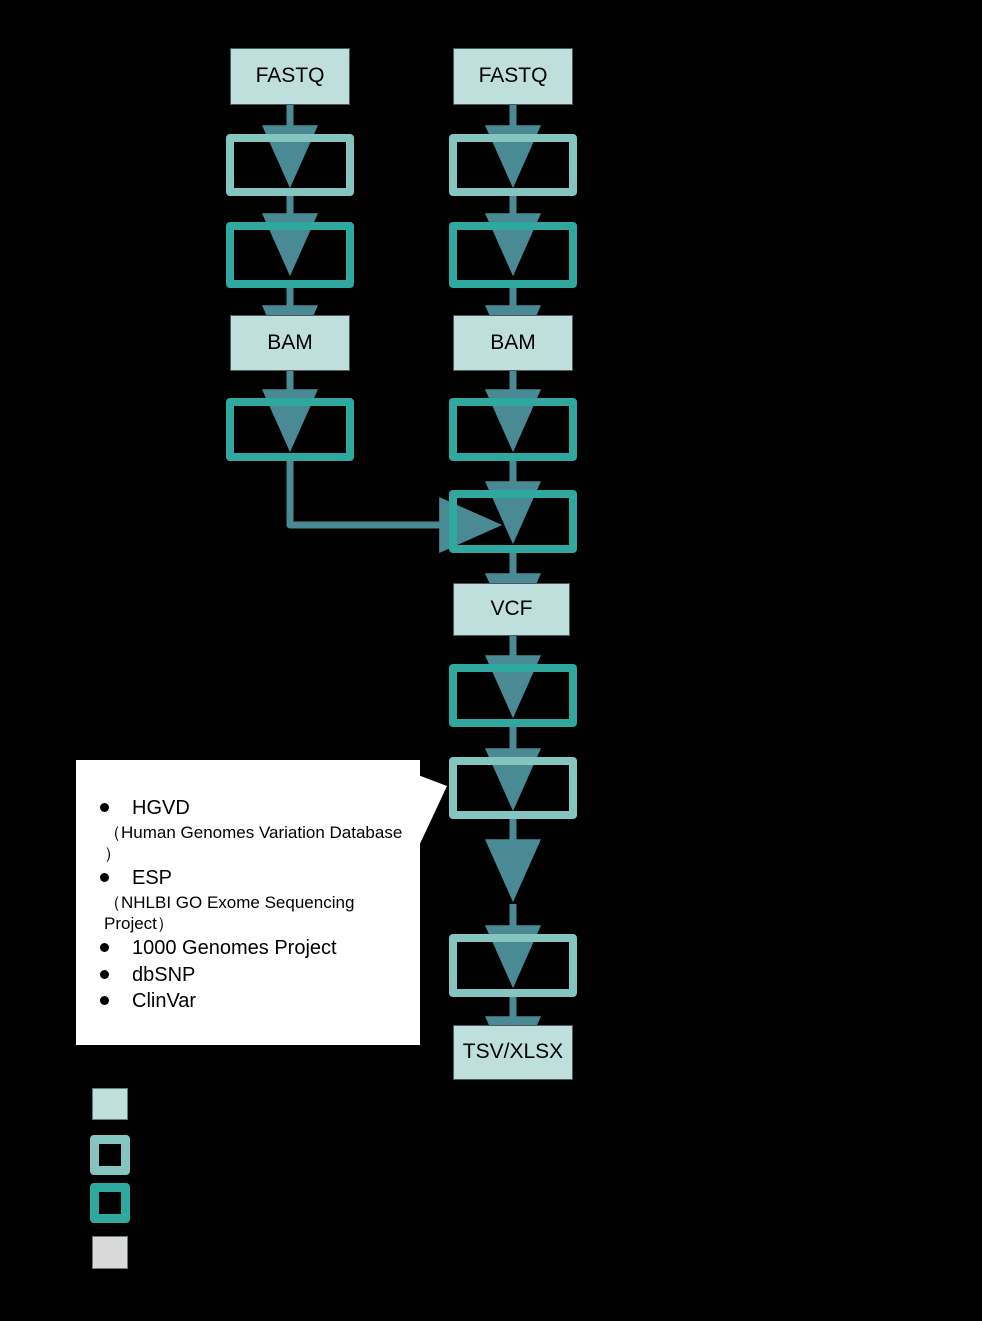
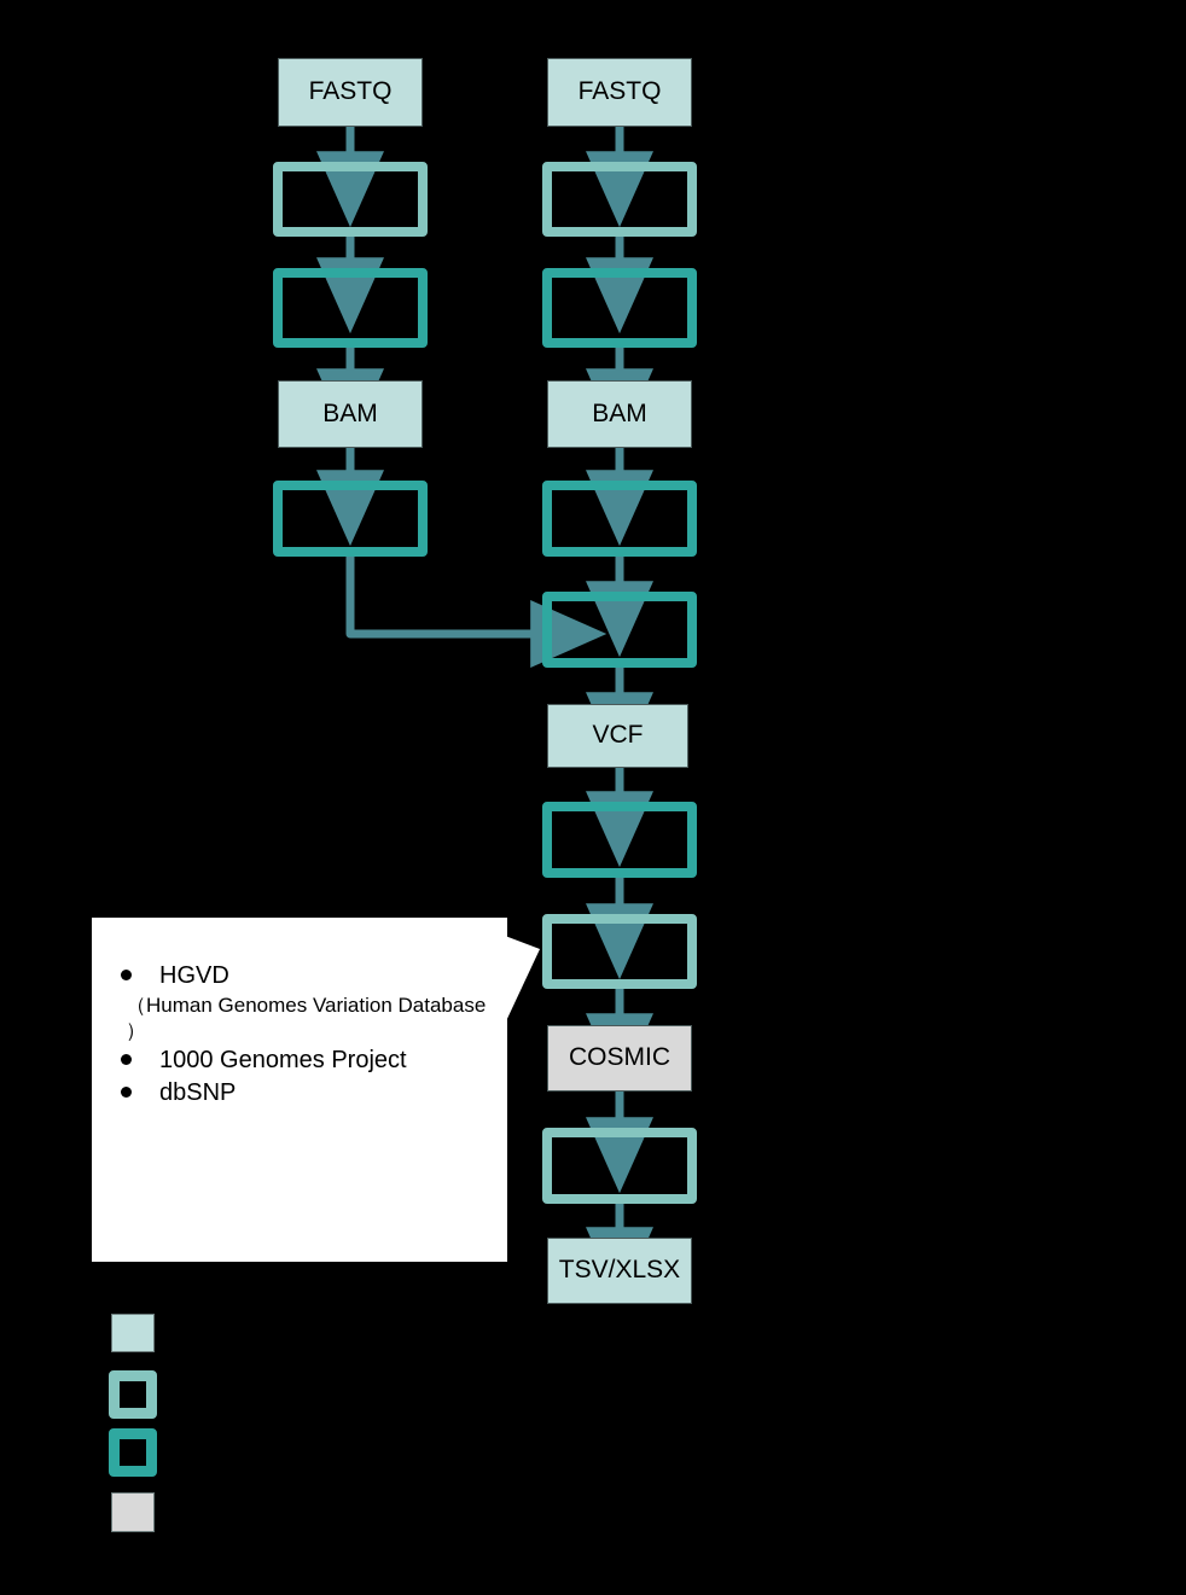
  FASTQ
  BAM
  FASTQ
  BAM
  VCF
+ COSMIC
  TSV/XLSX
  HGVD
  （Human Genomes Variation Database ）
- ESP
- （NHLBI GO Exome Sequencing Project）
  1000 Genomes Project
  dbSNP
- ClinVar
